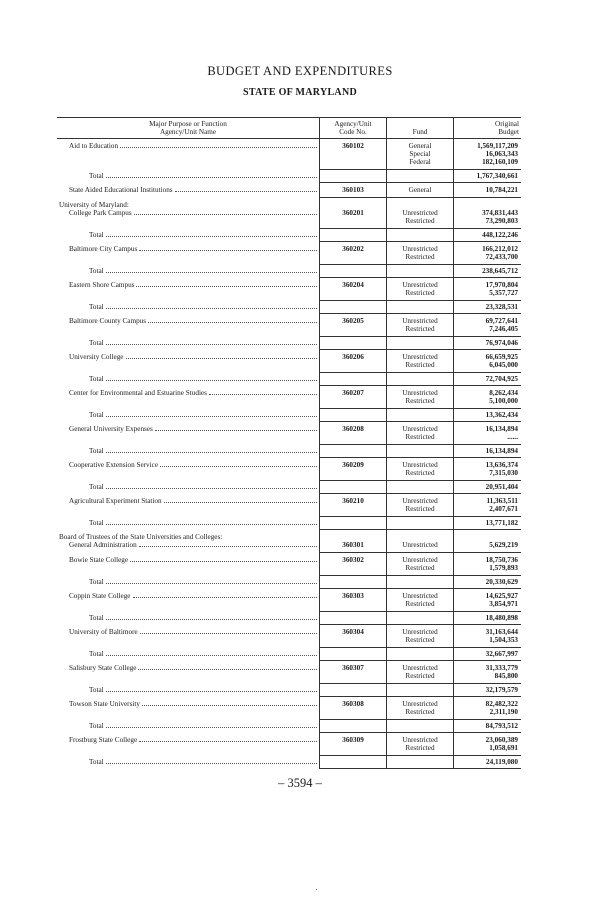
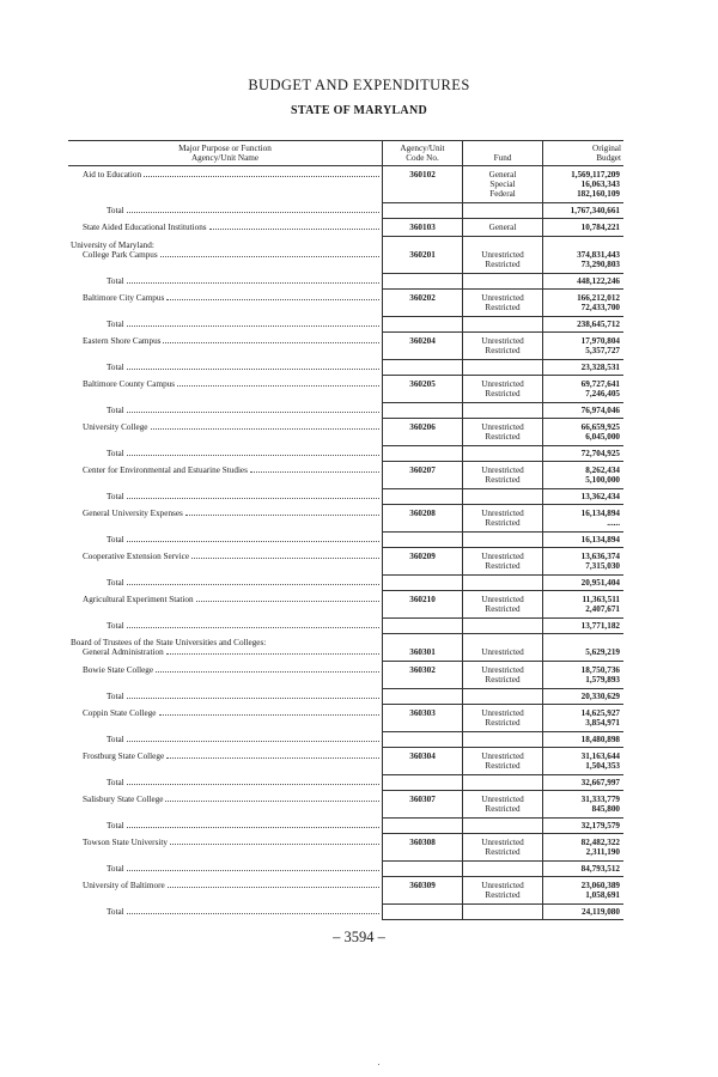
  BUDGET AND EXPENDITURES
  STATE OF MARYLAND
  Major Purpose or Function Agency/Unit Name	Agency/Unit Code No.	Fund	Original Budget
  Aid to Education	360102	GeneralSpecialFederal	1,569,117,20916,063,343182,160,109
  Total			1,767,340,661
  State Aided Educational Institutions	360103	General	10,784,221
  University of Maryland:College Park Campus	360201	UnrestrictedRestricted	374,831,44373,290,803
  Total			448,122,246
  Baltimore City Campus	360202	UnrestrictedRestricted	166,212,01272,433,700
  Total			238,645,712
  Eastern Shore Campus	360204	UnrestrictedRestricted	17,970,8045,357,727
  Total			23,328,531
  Baltimore County Campus	360205	UnrestrictedRestricted	69,727,6417,246,405
  Total			76,974,046
  University College	360206	UnrestrictedRestricted	66,659,9256,045,000
  Total			72,704,925
  Center for Environmental and Estuarine Studies	360207	UnrestrictedRestricted	8,262,4345,100,000
  Total			13,362,434
  General University Expenses	360208	UnrestrictedRestricted	16,134,894......
  Total			16,134,894
  Cooperative Extension Service	360209	UnrestrictedRestricted	13,636,3747,315,030
  Total			20,951,404
  Agricultural Experiment Station	360210	UnrestrictedRestricted	11,363,5112,407,671
  Total			13,771,182
  Board of Trustees of the State Universities and Colleges:General Administration	360301	Unrestricted	5,629,219
  Bowie State College	360302	UnrestrictedRestricted	18,750,7361,579,893
  Total			20,330,629
  Coppin State College	360303	UnrestrictedRestricted	14,625,9273,854,971
  Total			18,480,898
- University of Baltimore	360304	UnrestrictedRestricted	31,163,6441,504,353
+ Frostburg State College	360304	UnrestrictedRestricted	31,163,6441,504,353
  Total			32,667,997
  Salisbury State College	360307	UnrestrictedRestricted	31,333,779845,800
  Total			32,179,579
  Towson State University	360308	UnrestrictedRestricted	82,482,3222,311,190
  Total			84,793,512
- Frostburg State College	360309	UnrestrictedRestricted	23,060,3891,058,691
+ University of Baltimore	360309	UnrestrictedRestricted	23,060,3891,058,691
  Total			24,119,080
  – 3594 –
